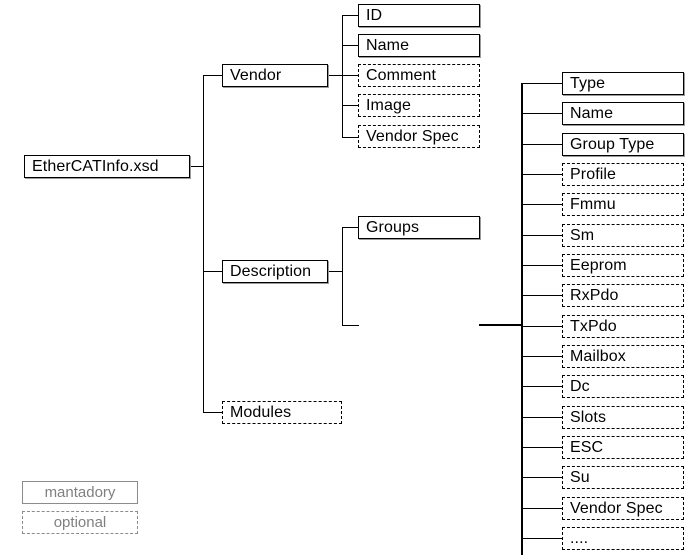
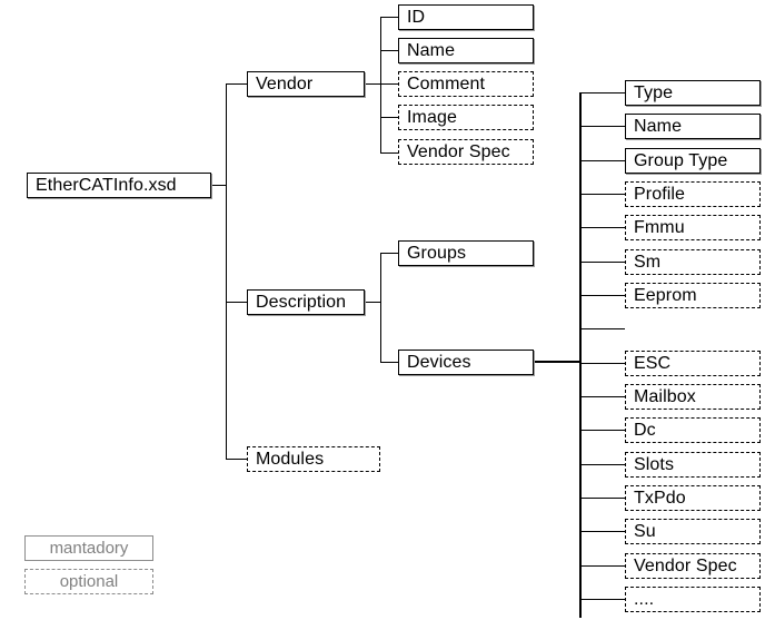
  EtherCATInfo.xsd
  Vendor
  Description
  Modules
  ID
  Name
  Comment
  Image
  Vendor Spec
  Groups
+ Devices
  Type
  Name
  Group Type
  Profile
  Fmmu
  Sm
  Eeprom
- RxPdo
- TxPdo
+ ESC
  Mailbox
  Dc
  Slots
- ESC
+ TxPdo
  Su
  Vendor Spec
  ....
  mantadory
  optional
